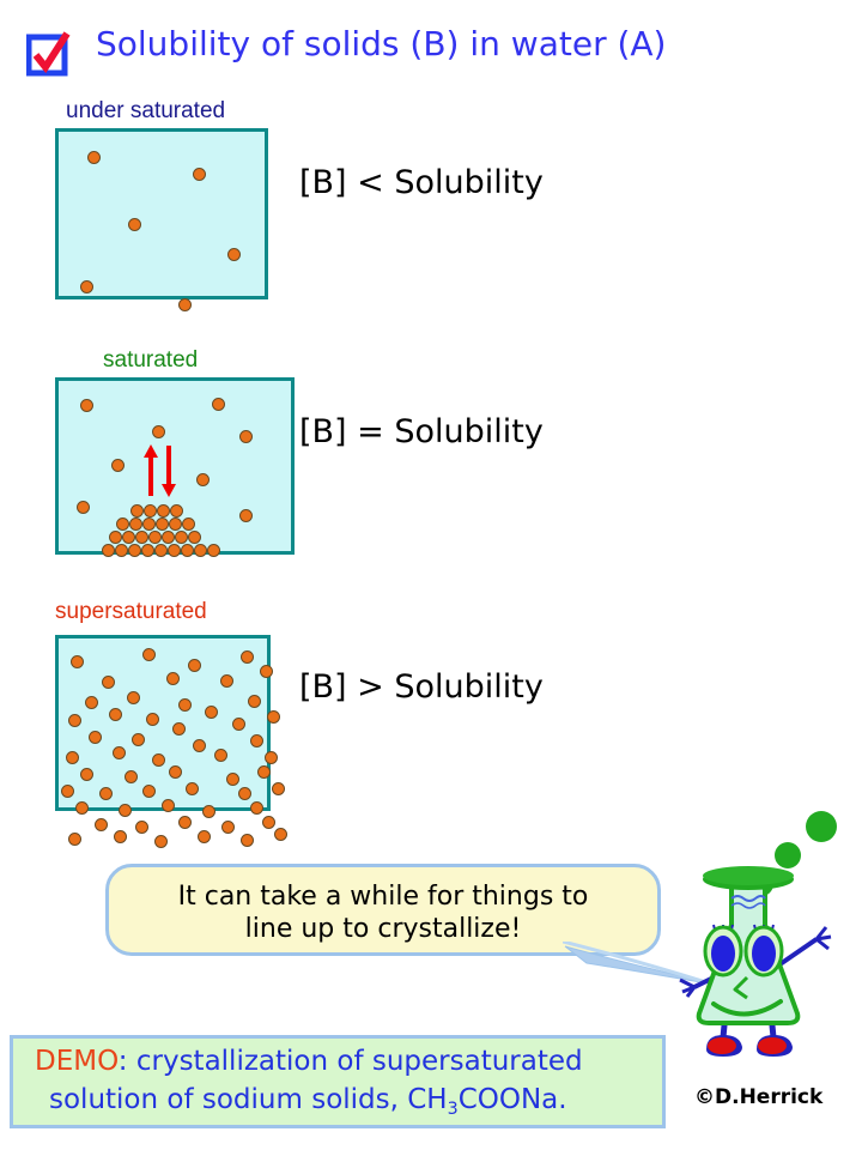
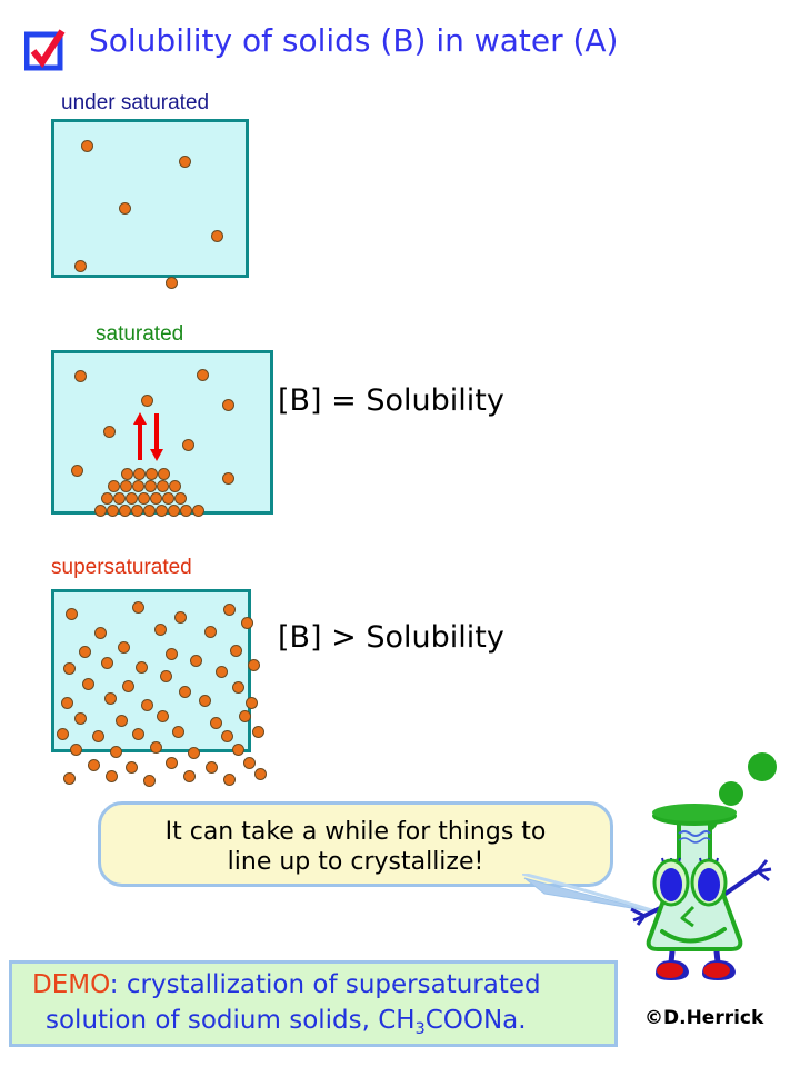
  Solubility of solids (B) in water (A)
  under saturated
- [B] < Solubility
  saturated
  [B] = Solubility
  supersaturated
  [B] > Solubility
  It can take a while for things to
  line up to crystallize!
  DEMO: crystallization of supersaturated
  solution of sodium solids, CH3COONa.
  ©D.Herrick
